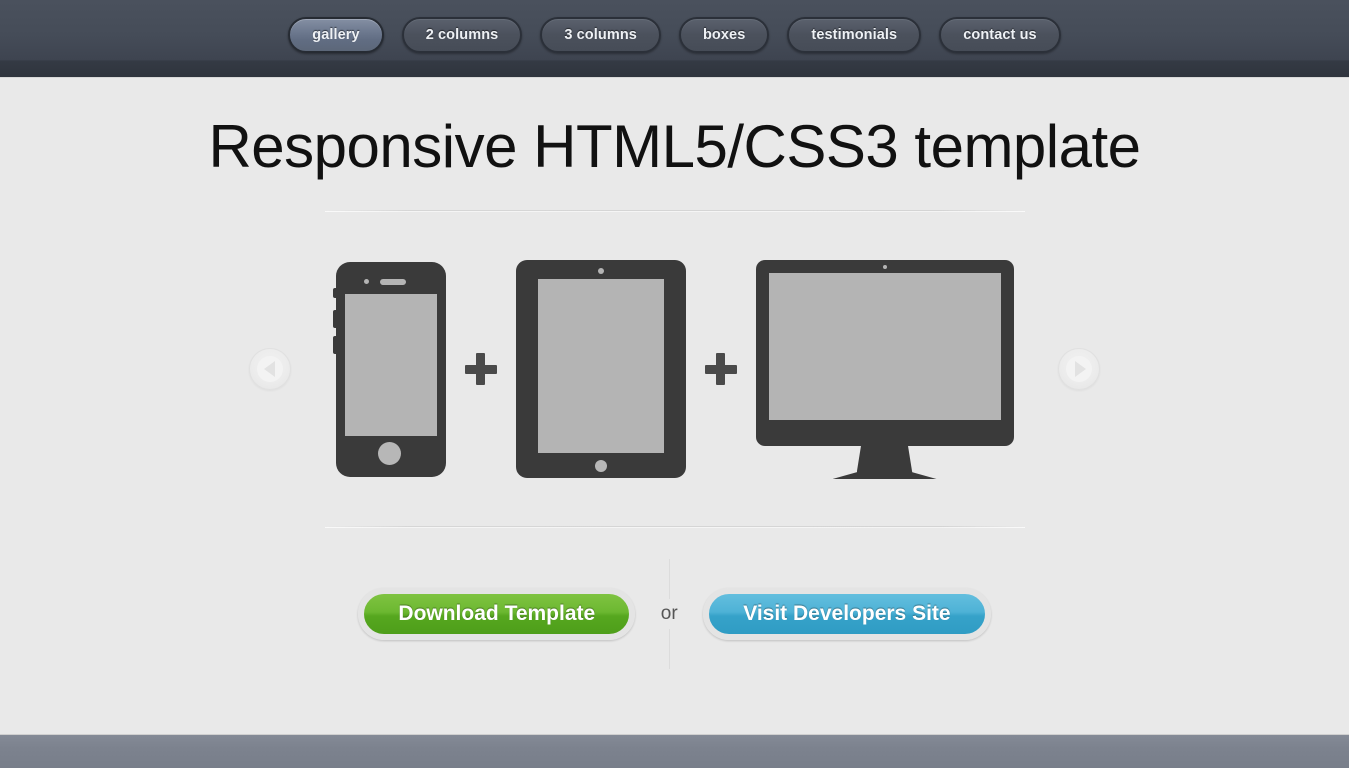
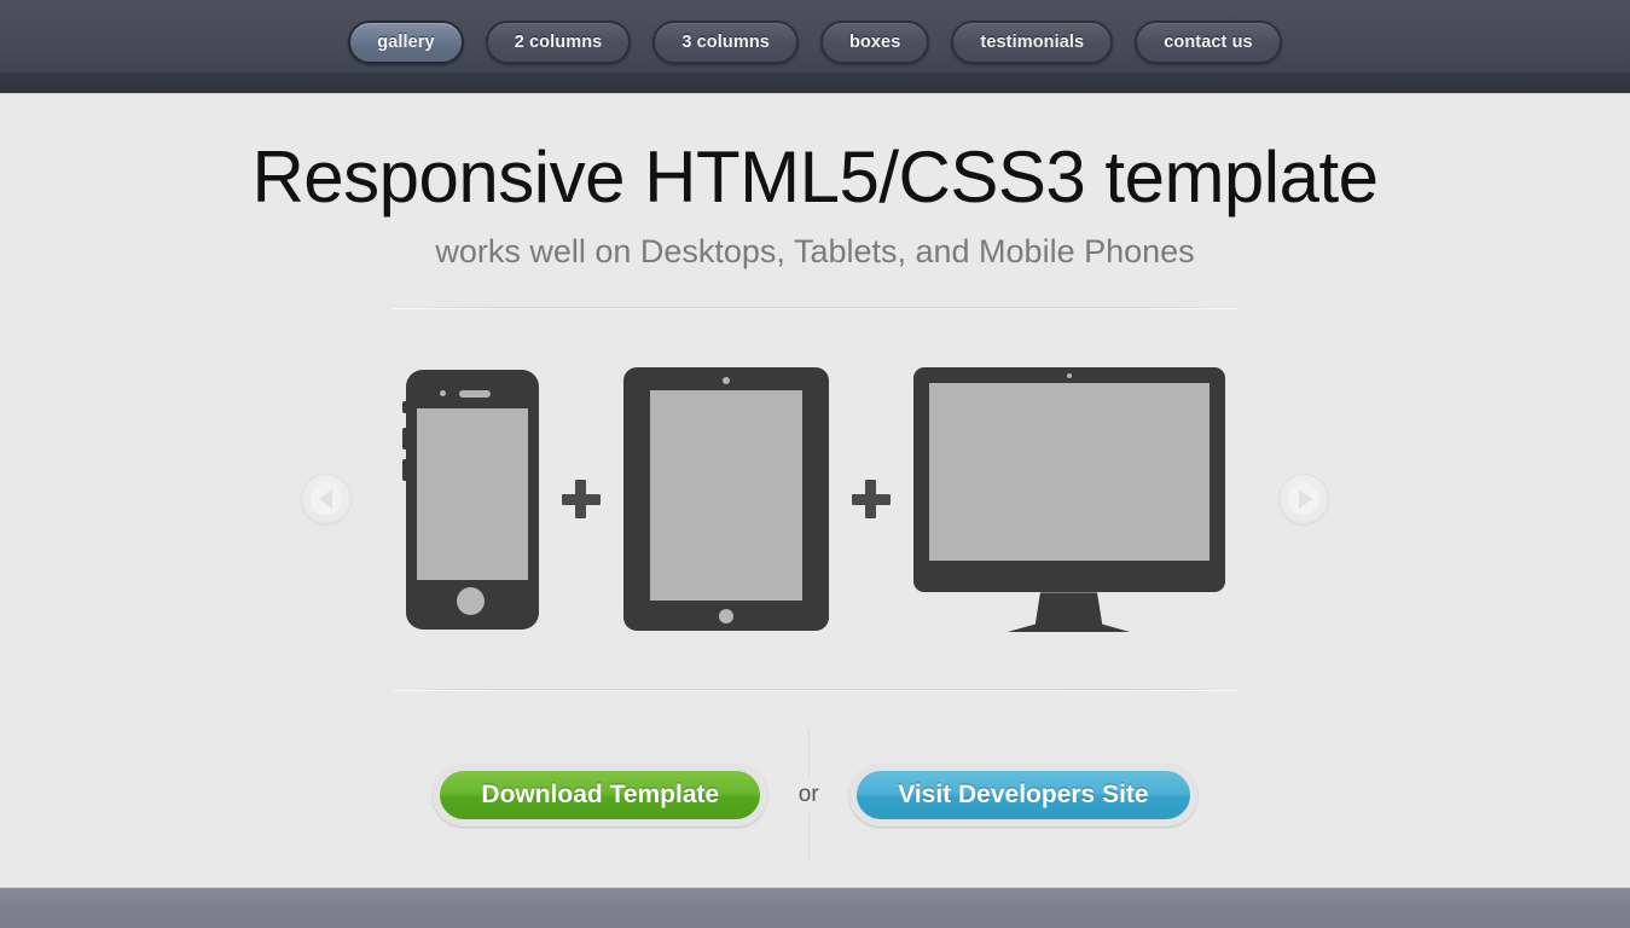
  gallery
  2 columns
  3 columns
  boxes
  testimonials
  contact us
  Responsive HTML5/CSS3 template
+ works well on Desktops, Tablets, and Mobile Phones
  Download Template
  or
  Visit Developers Site
